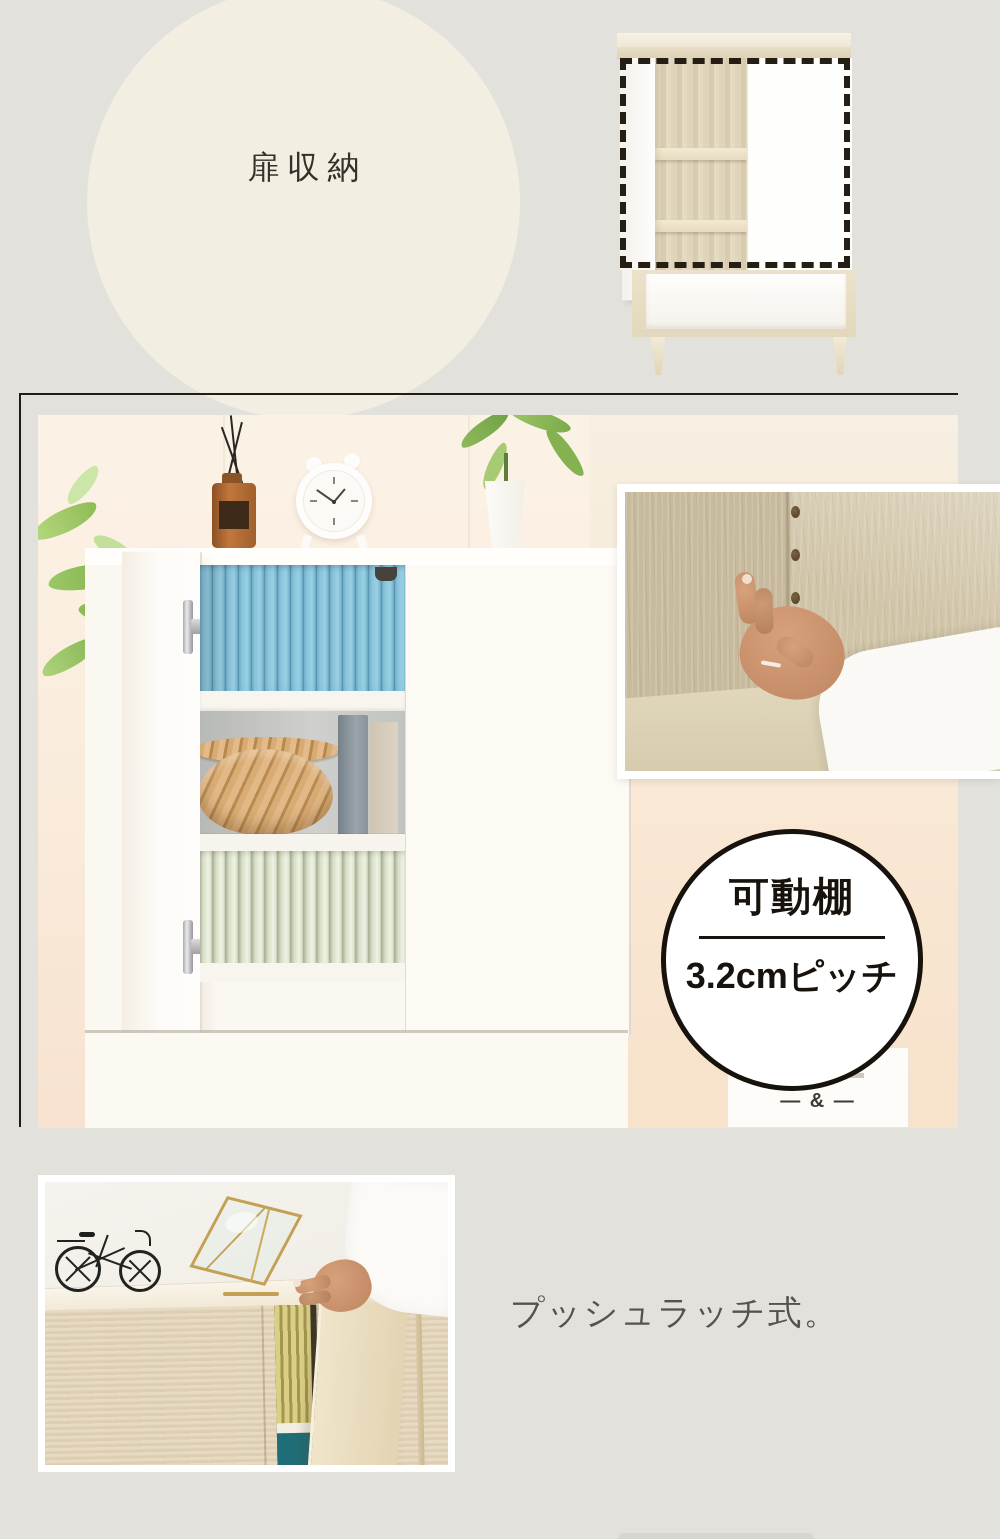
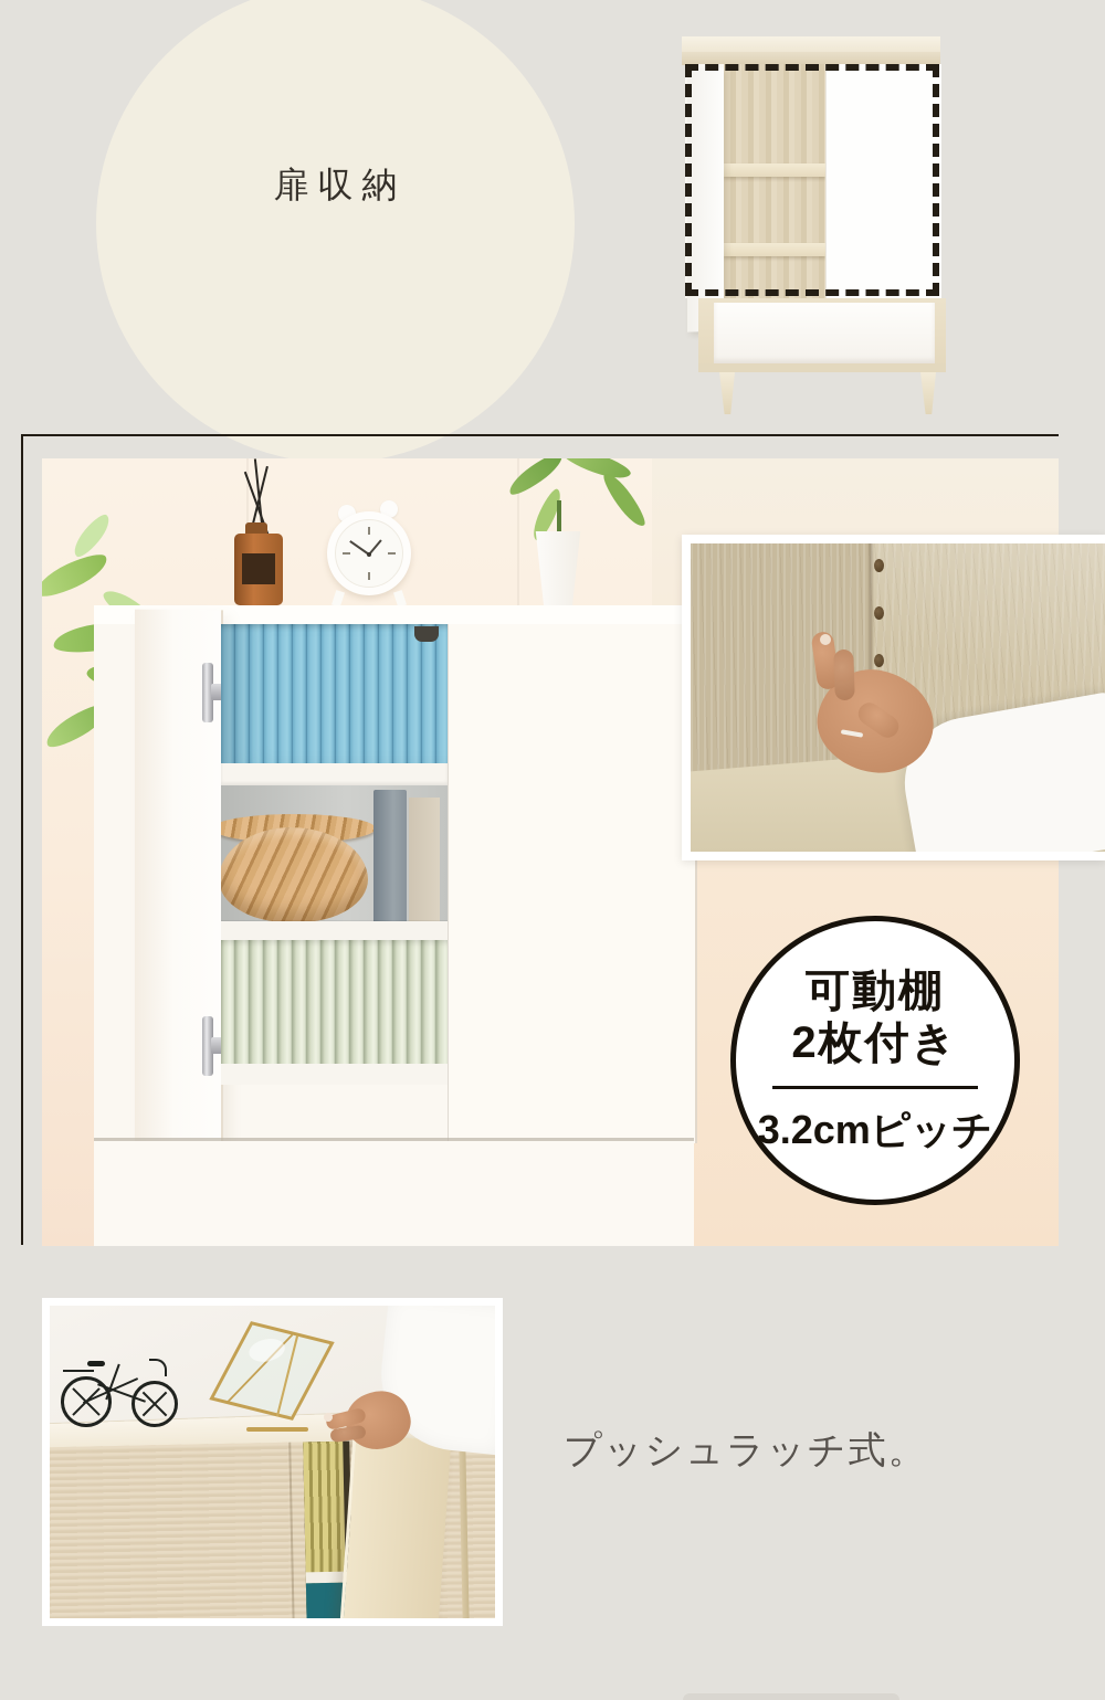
  扉収納
- — & —
  可動棚
+ 2枚付き
  3.2cmピッチ
  プッシュラッチ式。
